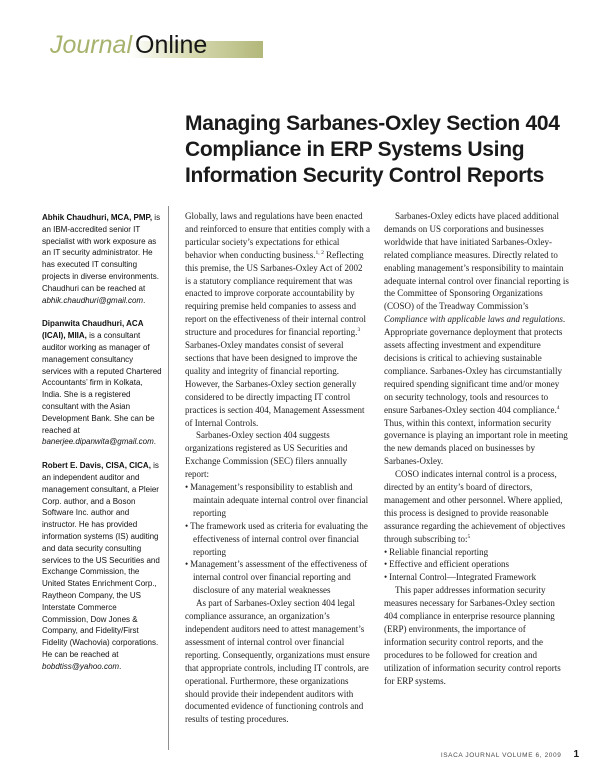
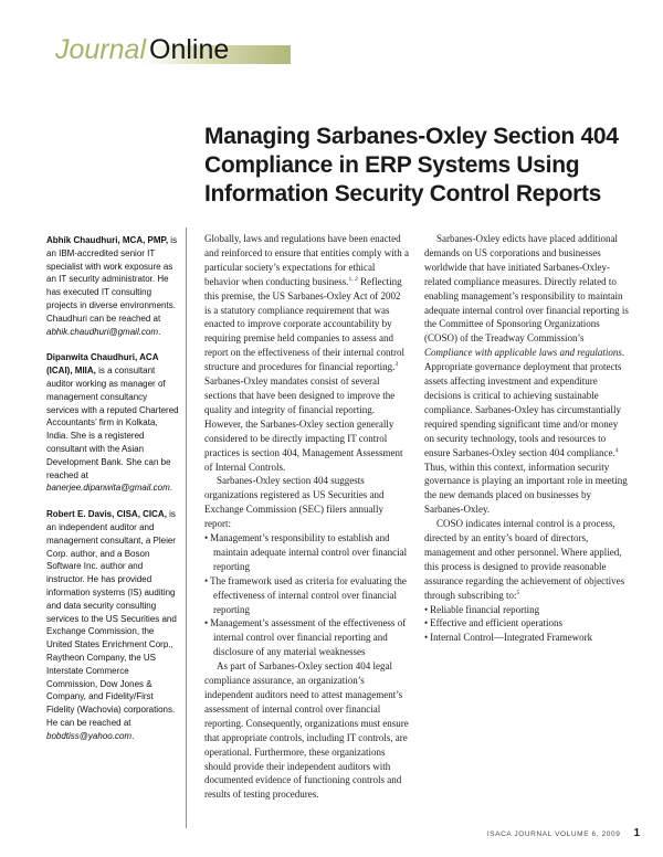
  JournalOnline
  Managing Sarbanes-Oxley Section 404
  Compliance in ERP Systems Using
  Information Security Control Reports
  Abhik Chaudhuri, MCA, PMP, is an IBM-accredited senior IT specialist with work exposure as an IT security administrator. He has executed IT consulting projects in diverse environments. Chaudhuri can be reached at abhik.chaudhuri@gmail.com.
  Dipanwita Chaudhuri, ACA (ICAI), MIIA, is a consultant auditor working as manager of management consultancy services with a reputed Chartered Accountants’ firm in Kolkata, India. She is a registered consultant with the Asian Development Bank. She can be reached at banerjee.dipanwita@gmail.com.
  Robert E. Davis, CISA, CICA, is an independent auditor and management consultant, a Pleier Corp. author, and a Boson Software Inc. author and instructor. He has provided information systems (IS) auditing and data security consulting services to the US Securities and Exchange Commission, the United States Enrichment Corp., Raytheon Company, the US Interstate Commerce Commission, Dow Jones & Company, and Fidelity/First Fidelity (Wachovia) corporations. He can be reached at bobdtiss@yahoo.com.
  Globally, laws and regulations have been enacted and reinforced to ensure that entities comply with a particular society’s expectations for ethical behavior when conducting business. Reflecting this premise, the US Sarbanes-Oxley Act of 2002 is a statutory compliance requirement that was enacted to improve corporate accountability by requiring premise held companies to assess and report on the effectiveness of their internal control structure and procedures for financial reporting. Sarbanes-Oxley mandates consist of several sections that have been designed to improve the quality and integrity of financial reporting. However, the Sarbanes-Oxley section generally considered to be directly impacting IT control practices is section 404, Management Assessment of Internal Controls.
  Sarbanes-Oxley section 404 suggests organizations registered as US Securities and Exchange Commission (SEC) filers annually report:
  • Management’s responsibility to establish and maintain adequate internal control over financial reporting
  • The framework used as criteria for evaluating the effectiveness of internal control over financial reporting
  • Management’s assessment of the effectiveness of internal control over financial reporting and disclosure of any material weaknesses
  As part of Sarbanes-Oxley section 404 legal compliance assurance, an organization’s independent auditors need to attest management’s assessment of internal control over financial reporting. Consequently, organizations must ensure that appropriate controls, including IT controls, are operational. Furthermore, these organizations should provide their independent auditors with documented evidence of functioning controls and results of testing procedures.
  Sarbanes-Oxley edicts have placed additional demands on US corporations and businesses worldwide that have initiated Sarbanes-Oxley-related compliance measures. Directly related to enabling management’s responsibility to maintain adequate internal control over financial reporting is the Committee of Sponsoring Organizations (COSO) of the Treadway Commission’s Compliance with applicable laws and regulations. Appropriate governance deployment that protects assets affecting investment and expenditure decisions is critical to achieving sustainable compliance. Sarbanes-Oxley has circumstantially required spending significant time and/or money on security technology, tools and resources to ensure Sarbanes-Oxley section 404 compliance. Thus, within this context, information security governance is playing an important role in meeting the new demands placed on businesses by Sarbanes-Oxley.
  COSO indicates internal control is a process, directed by an entity’s board of directors, management and other personnel. Where applied, this process is designed to provide reasonable assurance regarding the achievement of objectives through subscribing to:
  • Reliable financial reporting
  • Effective and efficient operations
  • Internal Control—Integrated Framework
- This paper addresses information security measures necessary for Sarbanes-Oxley section 404 compliance in enterprise resource planning (ERP) environments, the importance of information security control reports, and the procedures to be followed for creation and utilization of information security control reports for ERP systems.
  1
